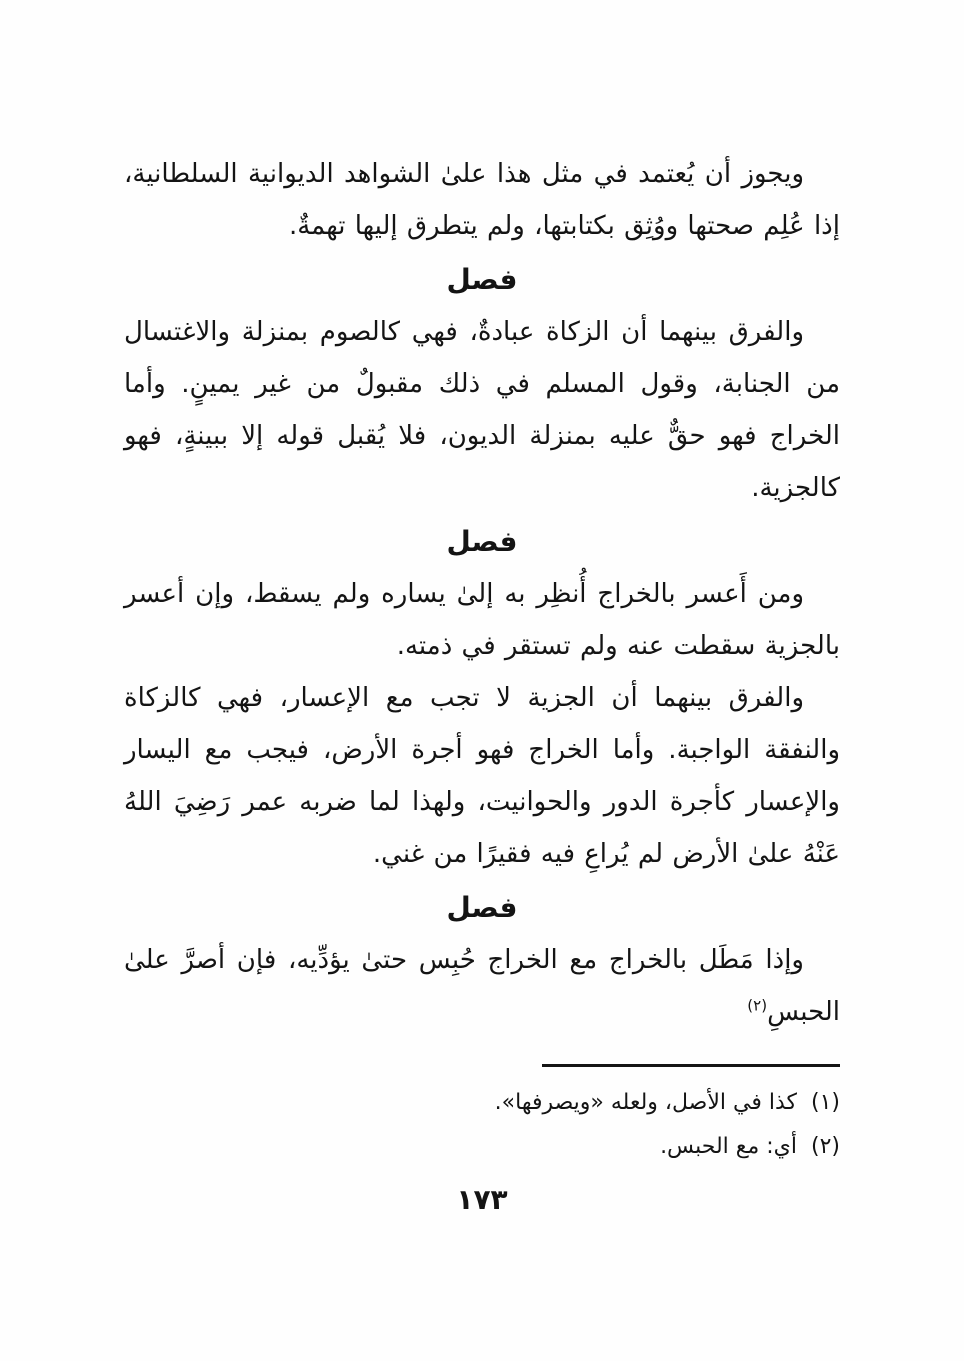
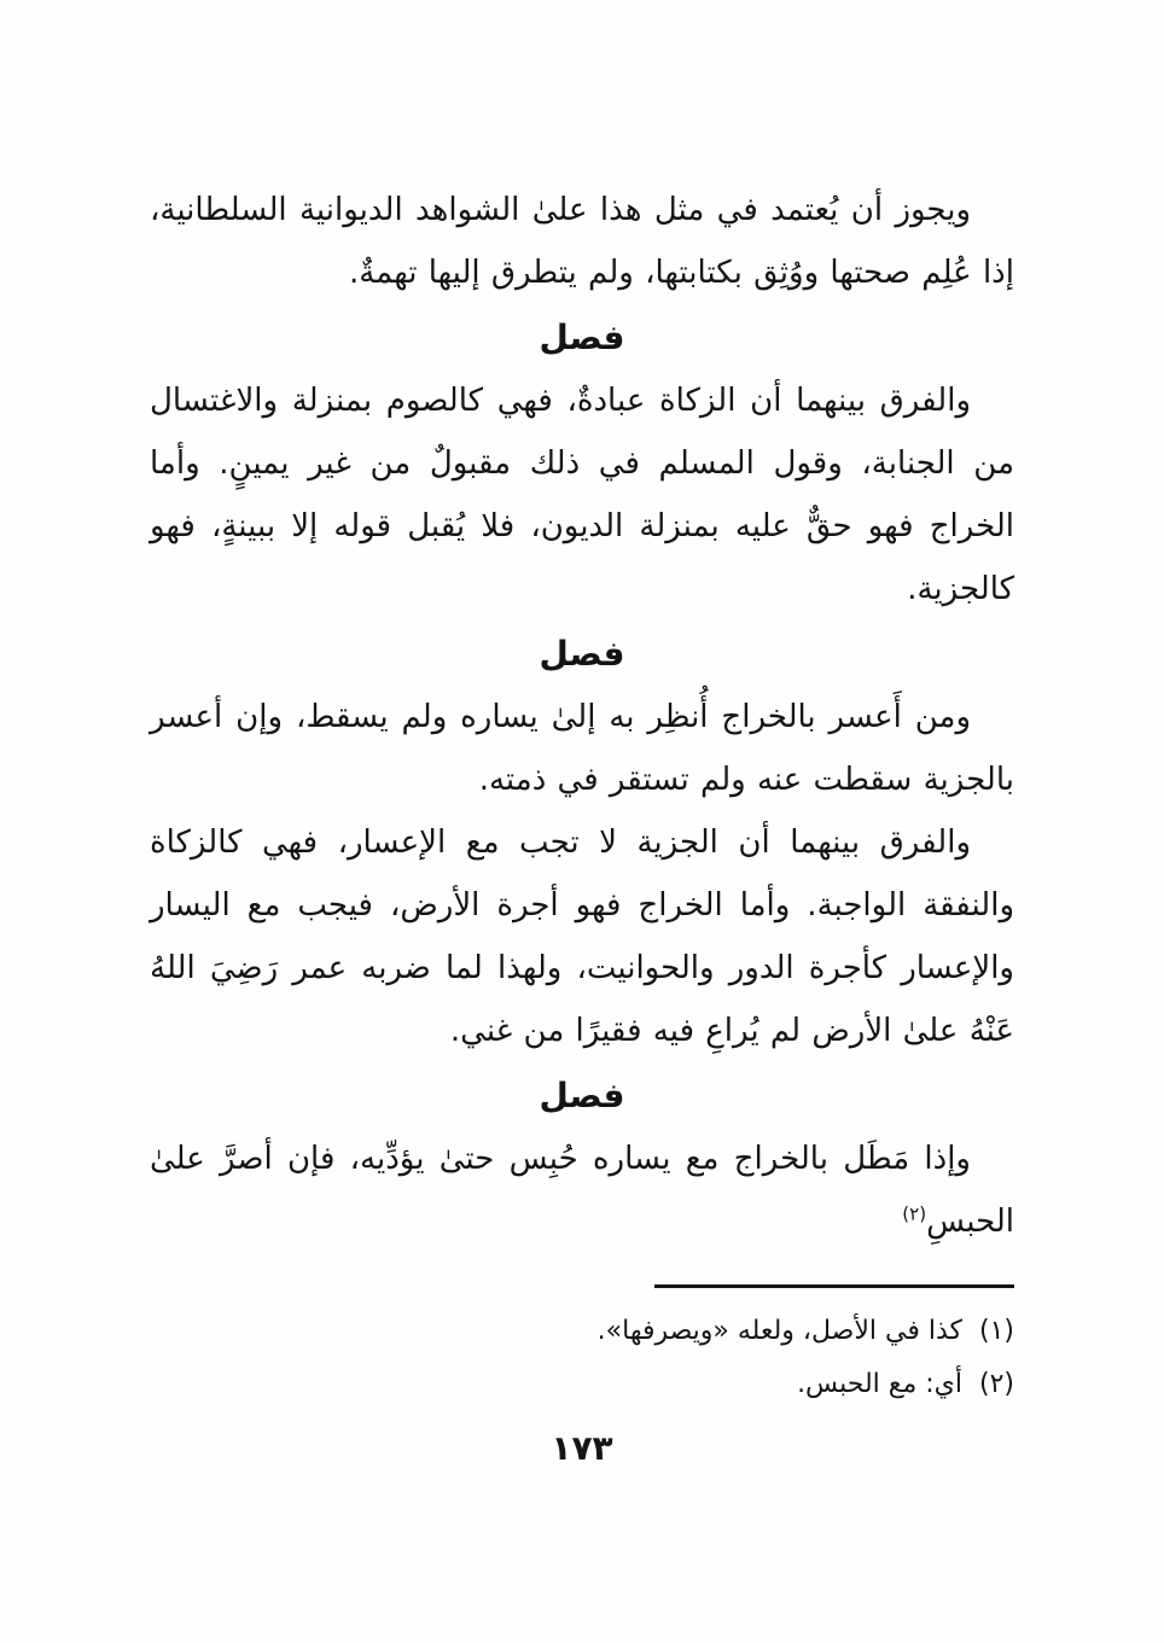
  ويجوز أن يُعتمد في مثل هذا علىٰ الشواهد الديوانية السلطانية، إذا عُلِم صحتها ووُثِق بكتابتها، ولم يتطرق إليها تهمةٌ.
  فصل
  والفرق بينهما أن الزكاة عبادةٌ، فهي كالصوم بمنزلة والاغتسال من الجنابة، وقول المسلم في ذلك مقبولٌ من غير يمينٍ. وأما الخراج فهو حقٌّ عليه بمنزلة الديون، فلا يُقبل قوله إلا ببينةٍ، فهو كالجزية.
  فصل
  ومن أَعسر بالخراج أُنظِر به إلىٰ يساره ولم يسقط، وإن أعسر بالجزية سقطت عنه ولم تستقر في ذمته.
  والفرق بينهما أن الجزية لا تجب مع الإعسار، فهي كالزكاة والنفقة الواجبة. وأما الخراج فهو أجرة الأرض، فيجب مع اليسار والإعسار كأجرة الدور والحوانيت، ولهذا لما ضربه عمر رَضِيَ اللهُ عَنْهُ علىٰ الأرض لم يُراعِ فيه فقيرًا من غني.
  فصل
- وإذا مَطَل بالخراج مع الخراج حُبِس حتىٰ يؤدِّيه، فإن أصرَّ علىٰ الحبسِ(٢)
+ وإذا مَطَل بالخراج مع يساره حُبِس حتىٰ يؤدِّيه، فإن أصرَّ علىٰ الحبسِ(٢)
  (١)كذا في الأصل، ولعله «ويصرفها».
  (٢)أي: مع الحبس.
  ١٧٣
